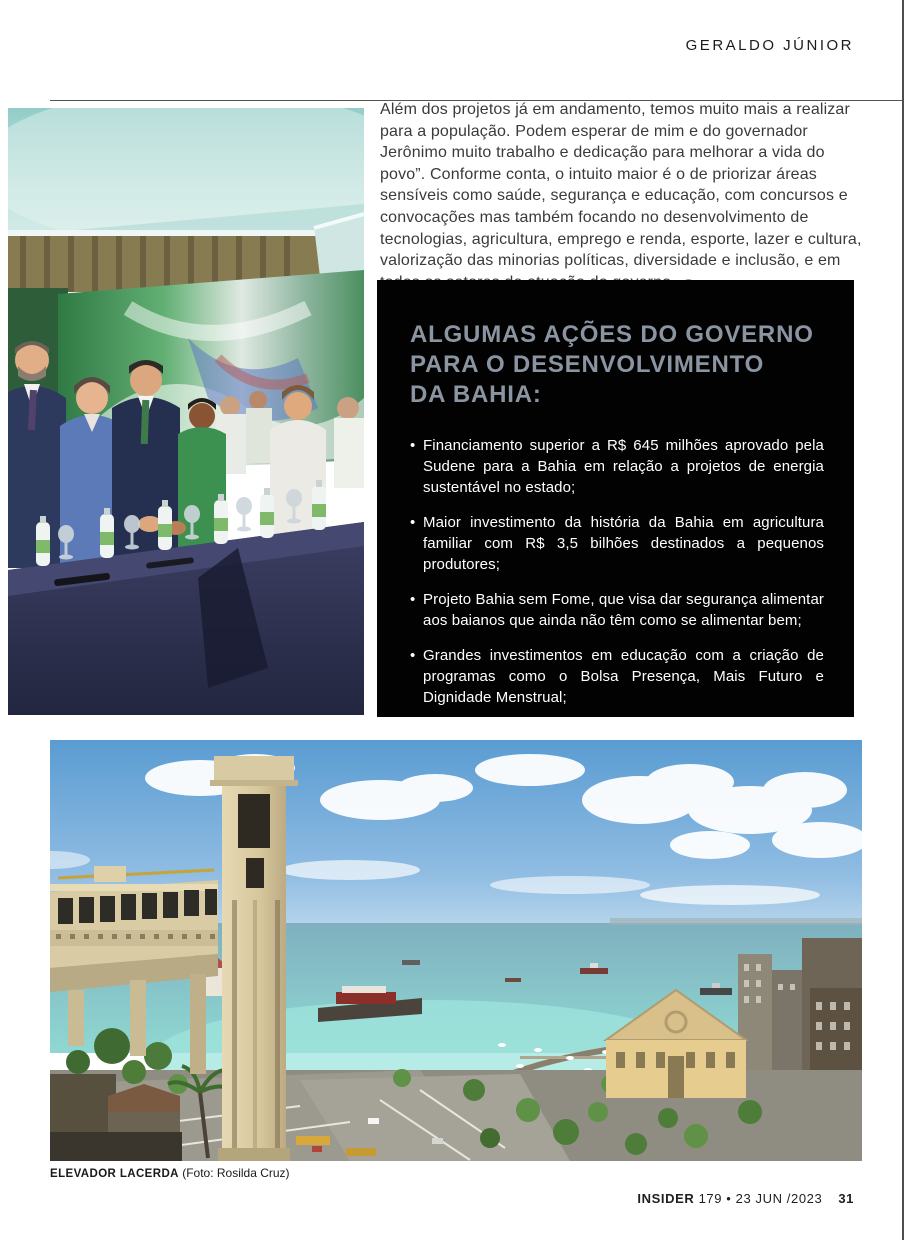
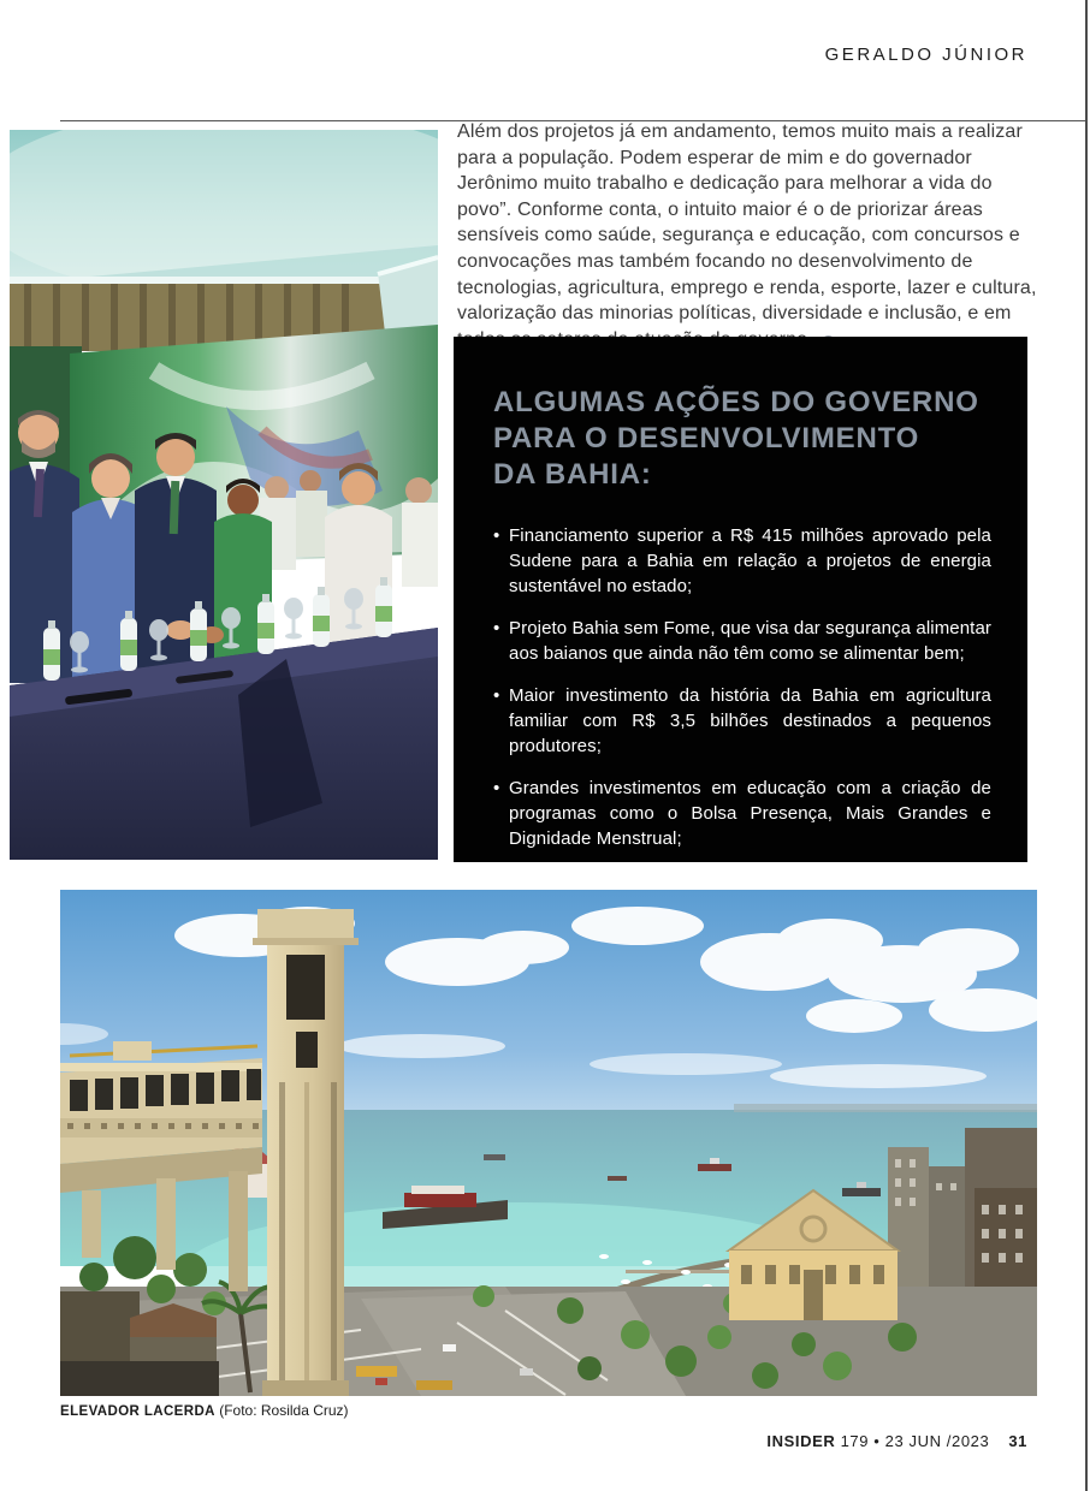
  GERALDO JÚNIOR
  Além dos projetos já em andamento, temos muito mais a realizar para a população. Podem esperar de mim e do governador Jerônimo muito trabalho e dedicação para melhorar a vida do povo”. Conforme conta, o intuito maior é o de priorizar áreas sensíveis como saúde, segurança e educação, com concursos e convocações mas também focando no desenvolvimento de tecnologias, agricultura, emprego e renda, esporte, lazer e cultura, valorização das minorias políticas, diversidade e inclusão, e em
  ALGUMAS AÇÕES DO GOVERNO
  PARA O DESENVOLVIMENTO
  DA BAHIA:
  •
- Financiamento superior a R$ 645 milhões aprovado pela Sudene para a Bahia em relação a projetos de energia sustentável no estado;
+ Financiamento superior a R$ 415 milhões aprovado pela Sudene para a Bahia em relação a projetos de energia sustentável no estado;
  •
- Maior investimento da história da Bahia em agricultura familiar com R$ 3,5 bilhões destinados a pequenos produtores;
+ Projeto Bahia sem Fome, que visa dar segurança alimentar aos baianos que ainda não têm como se alimentar bem;
  •
- Projeto Bahia sem Fome, que visa dar segurança alimentar aos baianos que ainda não têm como se alimentar bem;
+ Maior investimento da história da Bahia em agricultura familiar com R$ 3,5 bilhões destinados a pequenos produtores;
  •
- Grandes investimentos em educação com a criação de programas como o Bolsa Presença, Mais Futuro e Dignidade Menstrual;
+ Grandes investimentos em educação com a criação de programas como o Bolsa Presença, Mais Grandes e Dignidade Menstrual;
  •
  ELEVADOR LACERDA (Foto: Rosilda Cruz)
  INSIDER 179 • 23 JUN /2023 31
